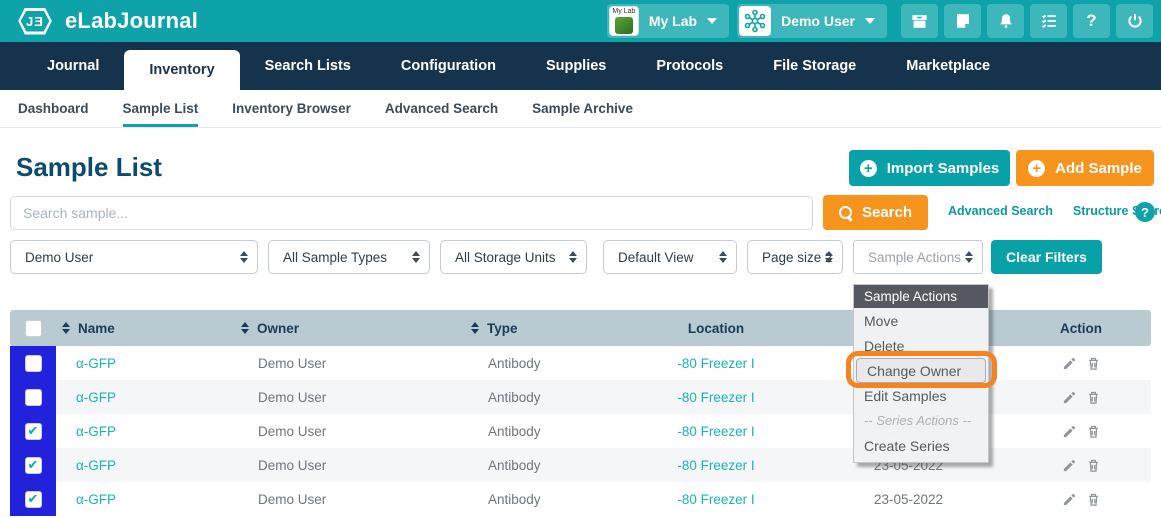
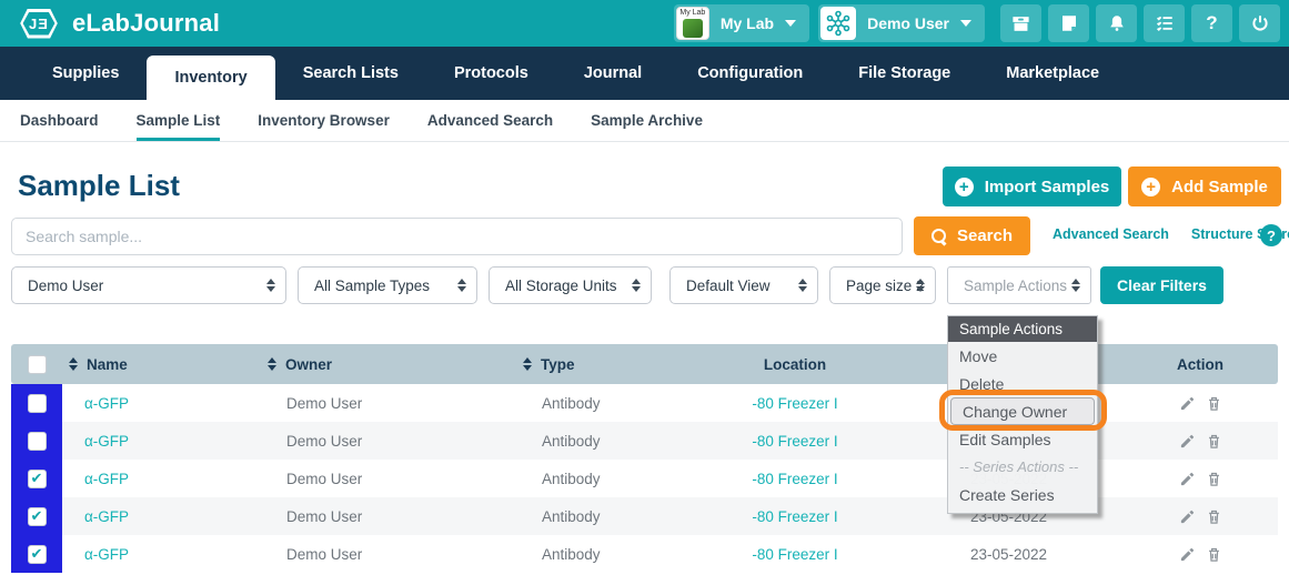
  JƎ
  eLabJournal
  My Lab
  Demo User
  ?
- Journal
+ Supplies
  Inventory
  Search Lists
- Configuration
+ Protocols
- Supplies
+ Journal
- Protocols
+ Configuration
  File Storage
  Marketplace
  Dashboard
  Sample List
  Inventory Browser
  Advanced Search
  Sample Archive
  Sample List
  +
  Import Samples
  +
  Add Sample
  Search sample...
  Search
  Advanced Search
  ?
  Demo User
  All Sample Types
  All Storage Units
  Default View
  Page size 2
  Sample Actions
  Clear Filters
  Name
  Owner
  Type
  Location
  Action
  α-GFP
  Demo User
  Antibody
  -80 Freezer I
  α-GFP
  Demo User
  Antibody
  -80 Freezer I
  α-GFP
  Demo User
  Antibody
  -80 Freezer I
  α-GFP
  Demo User
  Antibody
  -80 Freezer I
  23-05-2022
  α-GFP
  Demo User
  Antibody
  -80 Freezer I
  23-05-2022
  Sample Actions
  Move
  Delete
  Change Owner
  Edit Samples
  -- Series Actions --
  Create Series
